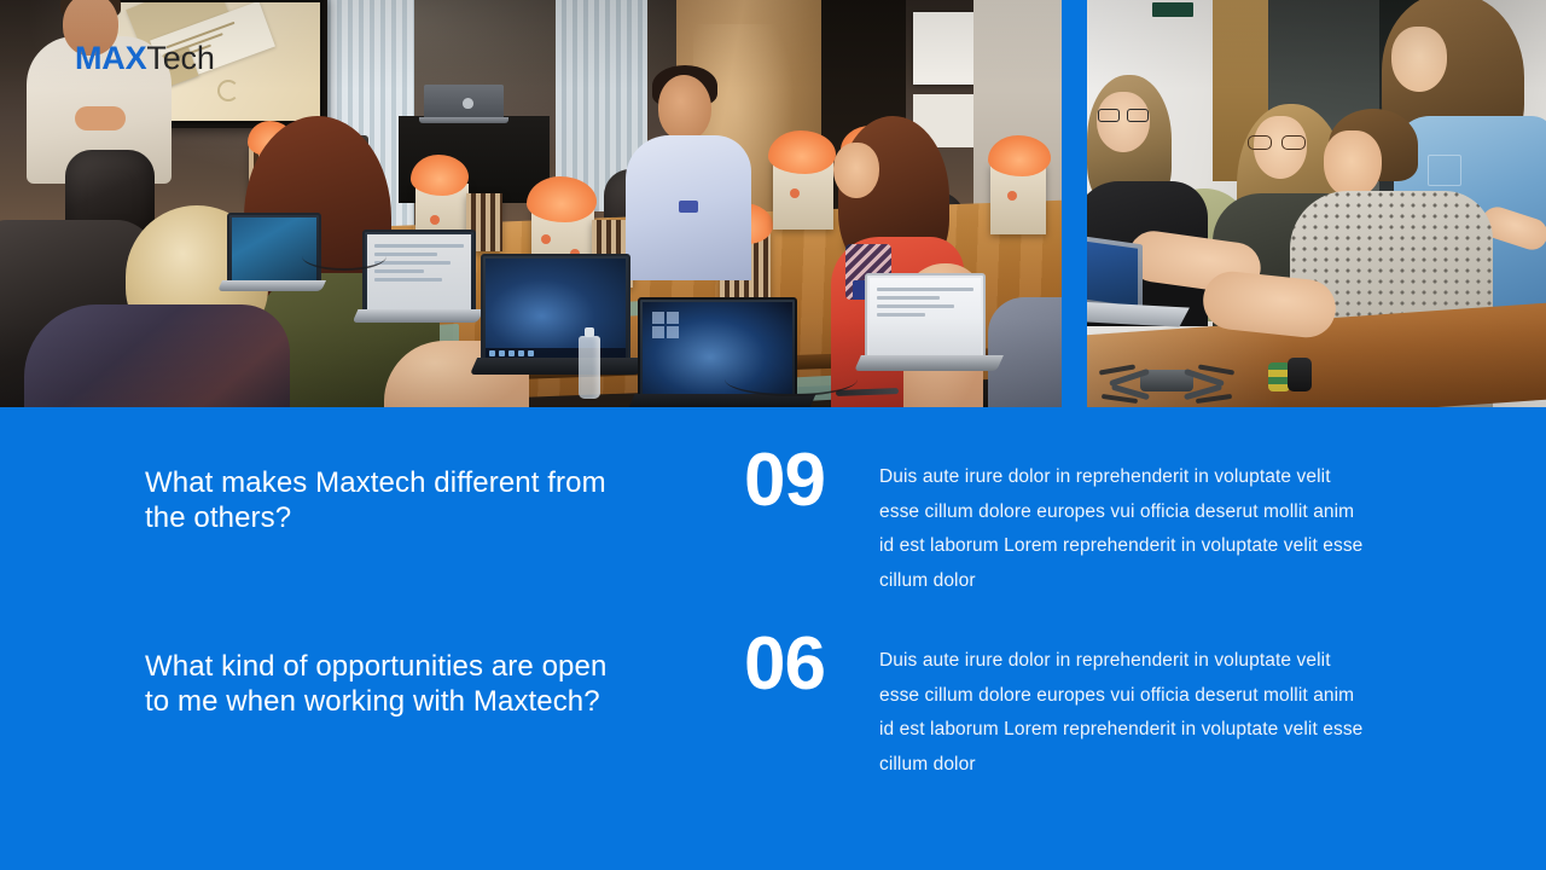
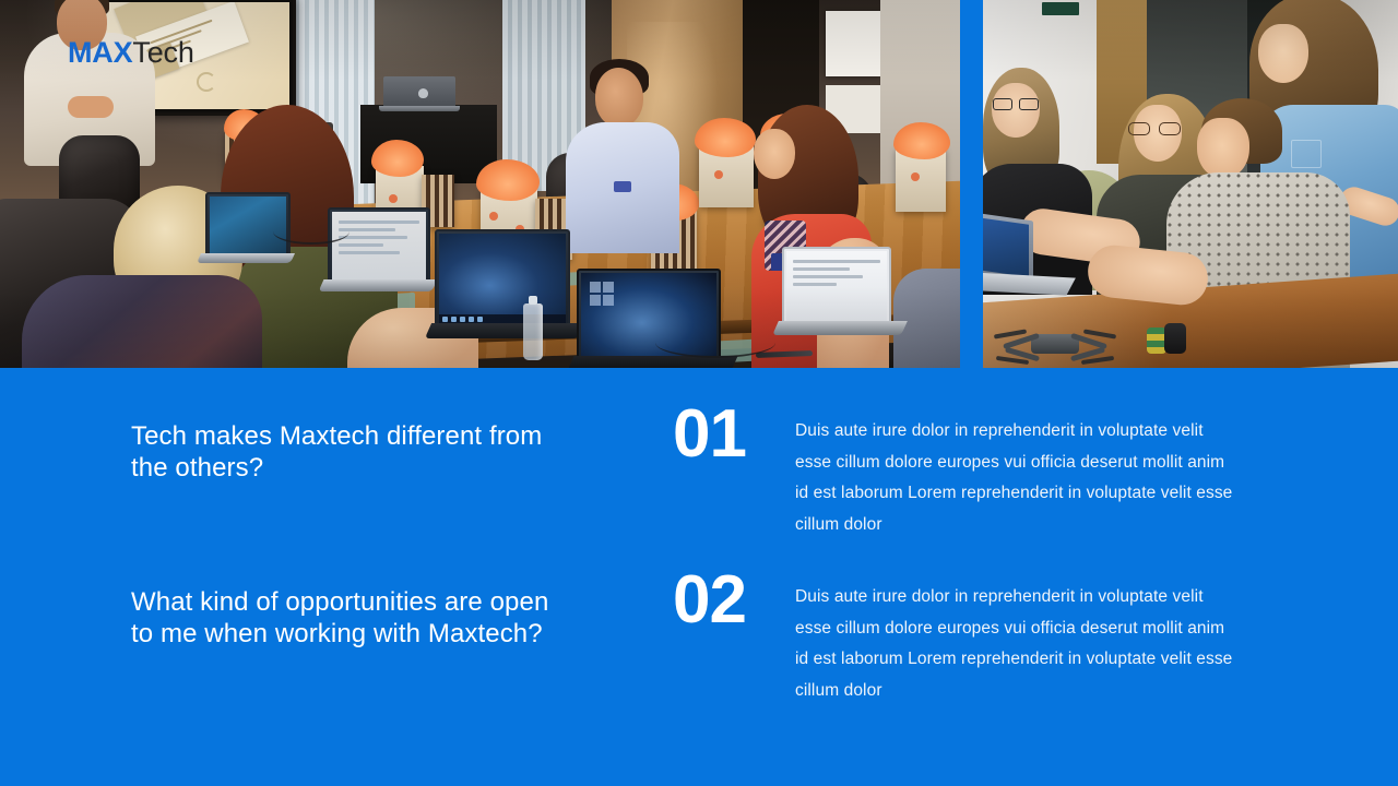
  MAXTech
- What makes Maxtech different from the others?
+ Tech makes Maxtech different from the others?
- 09
+ 01
  Duis aute irure dolor in reprehenderit in voluptate velit esse cillum dolore europes vui officia deserut mollit anim id est laborum Lorem reprehenderit in voluptate velit esse cillum dolor
  What kind of opportunities are open to me when working with Maxtech?
- 06
+ 02
  Duis aute irure dolor in reprehenderit in voluptate velit esse cillum dolore europes vui officia deserut mollit anim id est laborum Lorem reprehenderit in voluptate velit esse cillum dolor
